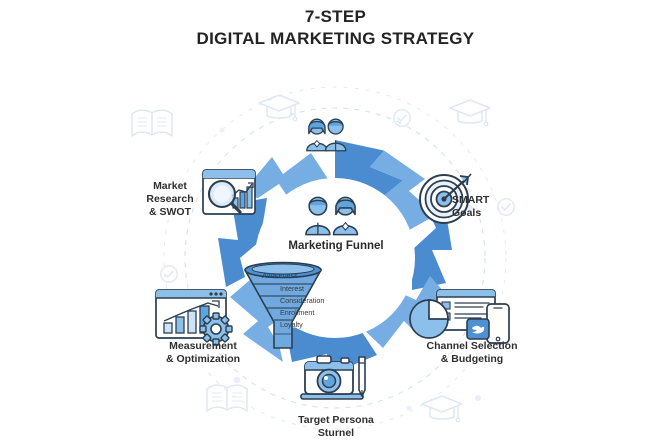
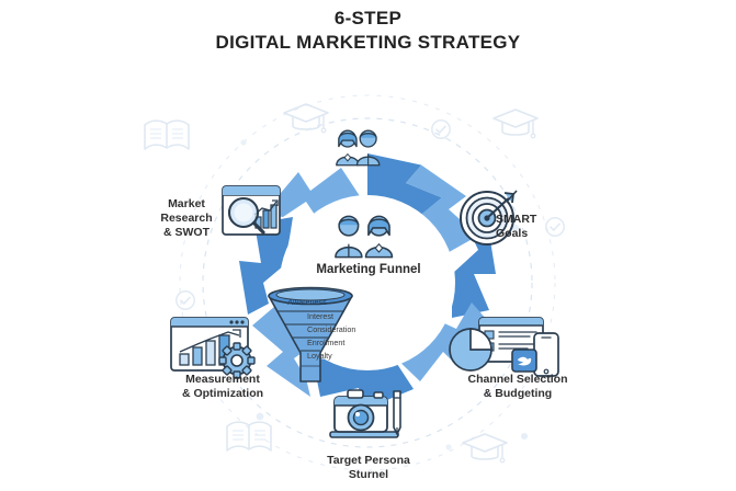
- 7-STEP
+ 6-STEP
  DIGITAL MARKETING STRATEGY
  Market
  Research
  & SWOT
  SMART
  Goals
  Channel Selection
  & Budgeting
  Target Persona
  Sturnel
  Measurement
  & Optimization
  Marketing Funnel
  Awareness
  Interest
  Consideration
  Enrollment
  Loyalty
